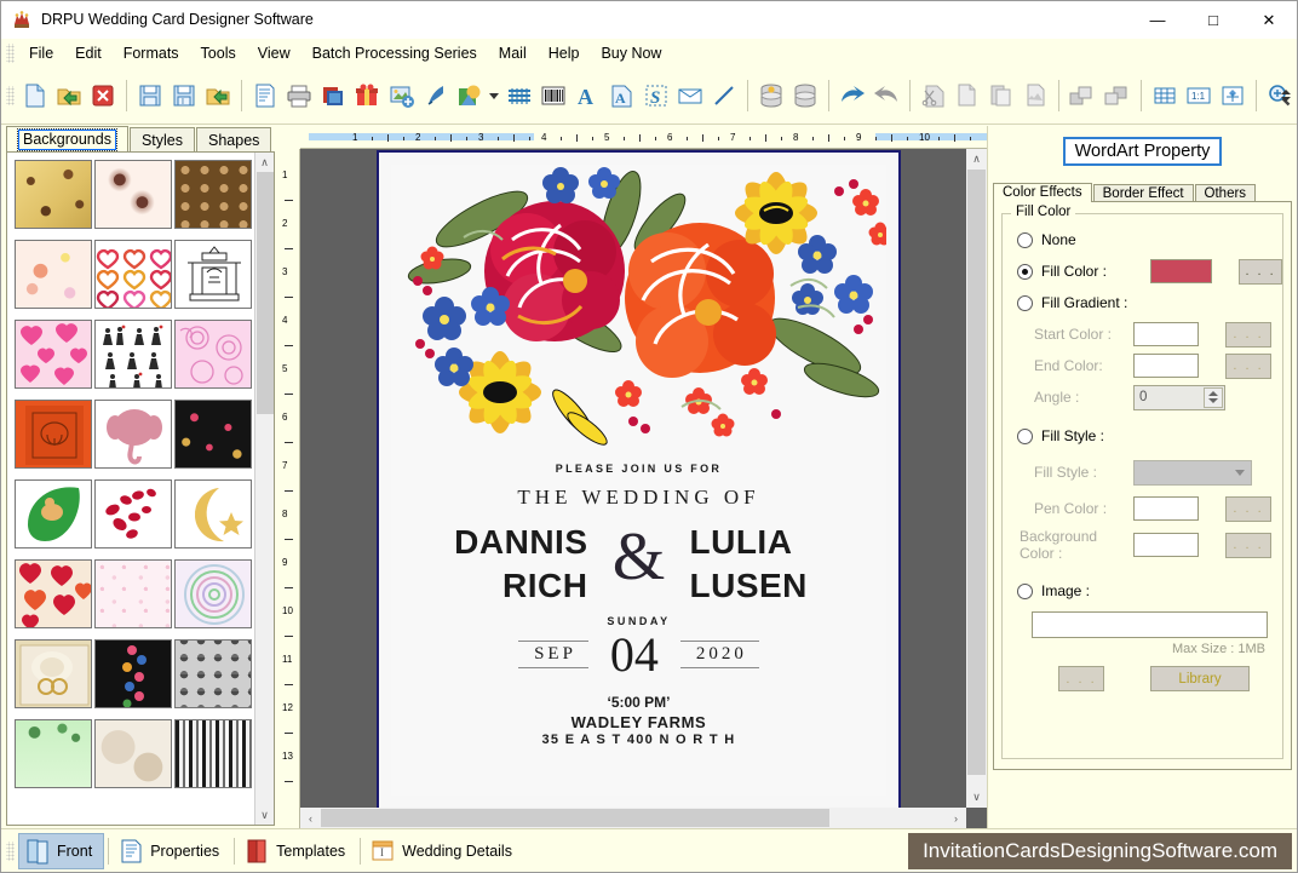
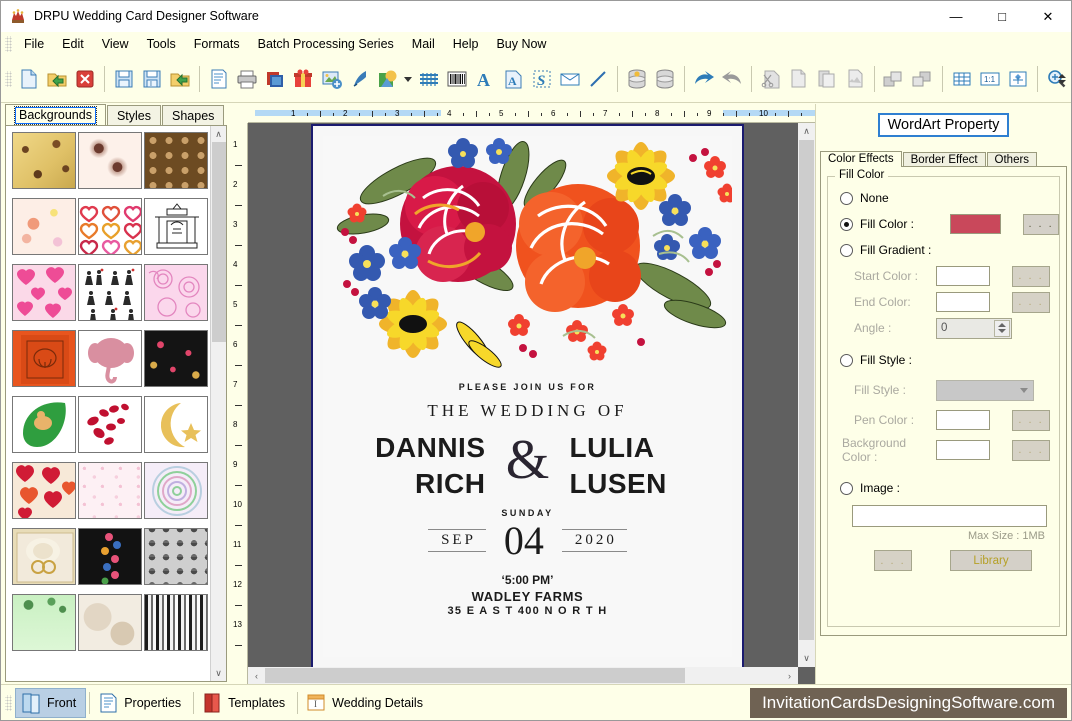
  DRPU Wedding Card Designer Software
  —
  □
  ✕
  File
  Edit
- Formats
+ View
  Tools
- View
+ Formats
  Batch Processing Series
  Mail
  Help
  Buy Now
  A
  A
  S
  1:1
  Backgrounds
  Styles
  Shapes
  ∧
  ∨
  1
  2
  3
  4
  5
  6
  7
  8
  9
  10
  1
  2
  3
  4
  5
  6
  7
  8
  9
  10
  11
  12
  13
  PLEASE JOIN US FOR
  THE WEDDING OF
  DANNIS
  RICH
  &
  LULIA
  LUSEN
  SUNDAY
  SEP
  04
  2020
  ‘5:00 PM’
  WADLEY FARMS
  35 E A S T 400 N O R T H
  ∧
  ∨
  ‹
  ›
  WordArt Property
  Color Effects
  Border Effect
  Others
  Fill Color
  None
  Fill Color :
  . . .
  Fill Gradient :
  Start Color :
  . . .
  End Color:
  . . .
  Angle :
  0
  Fill Style :
  Fill Style :
  Pen Color :
  . . .
  Background Color :
  . . .
  Image :
  Max Size : 1MB
  . . .
  Library
  Front
  Properties
  Templates
  I
  Wedding Details
  InvitationCardsDesigningSoftware.com
